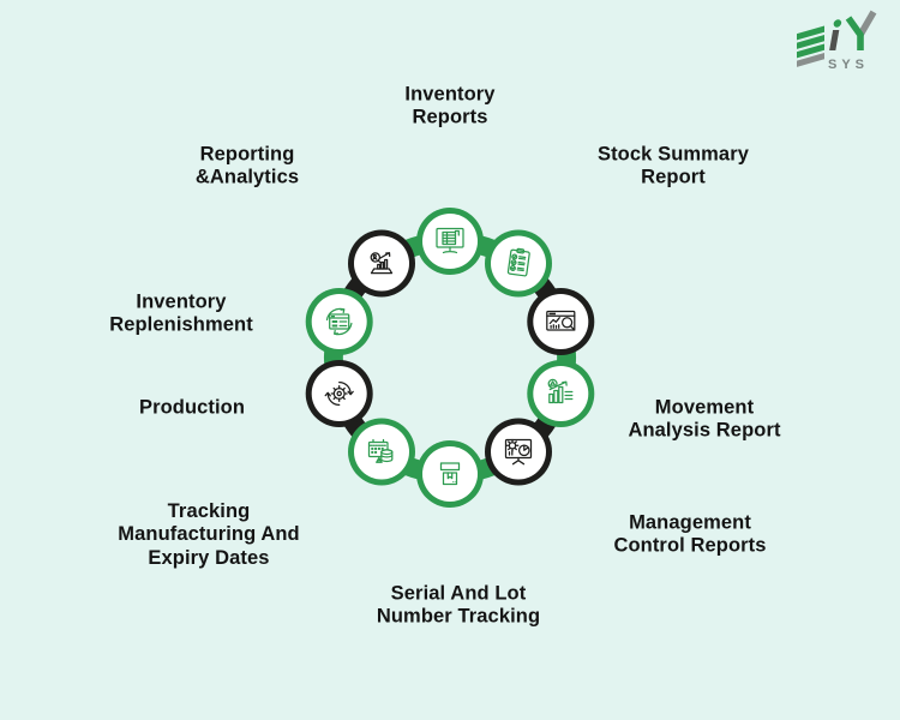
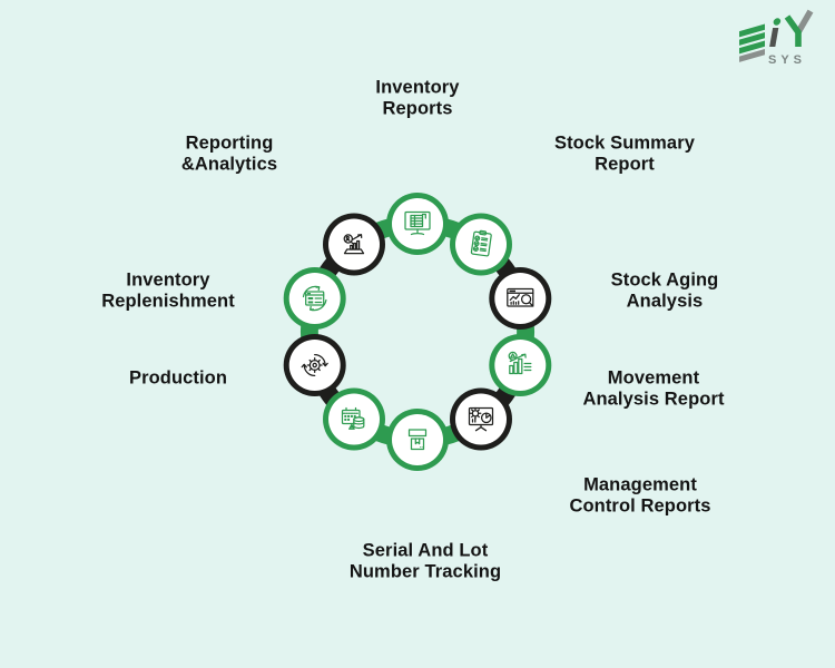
  Inventory
  Reports
  Stock Summary
  Report
+ Stock Aging
+ Analysis
  Movement
  Analysis Report
  Management
  Control Reports
  Serial And Lot
  Number Tracking
- Tracking
- Manufacturing And
- Expiry Dates
  Production
  Inventory
  Replenishment
  Reporting
  &Analytics
  SYS
